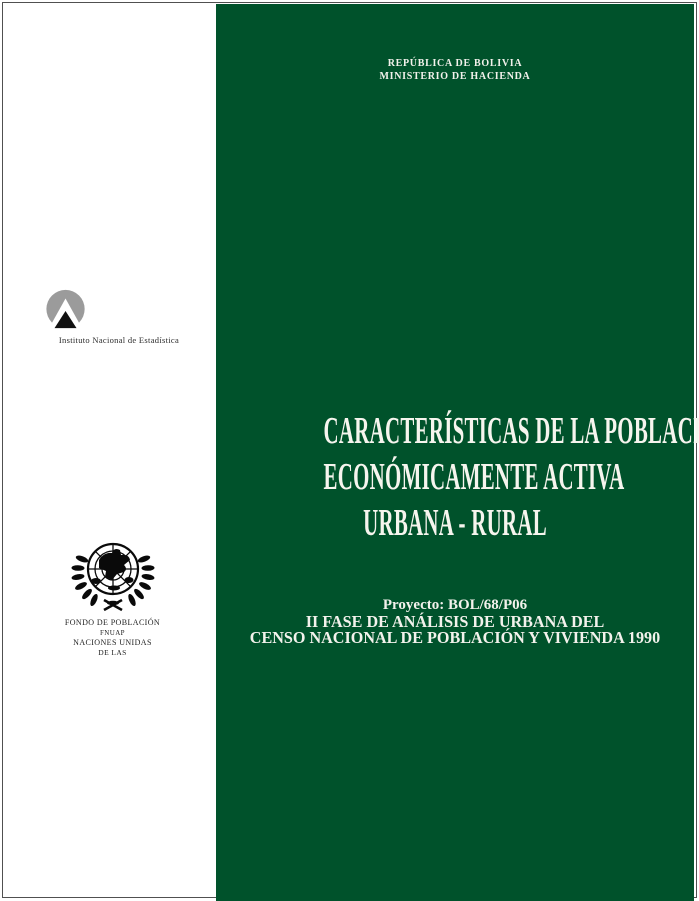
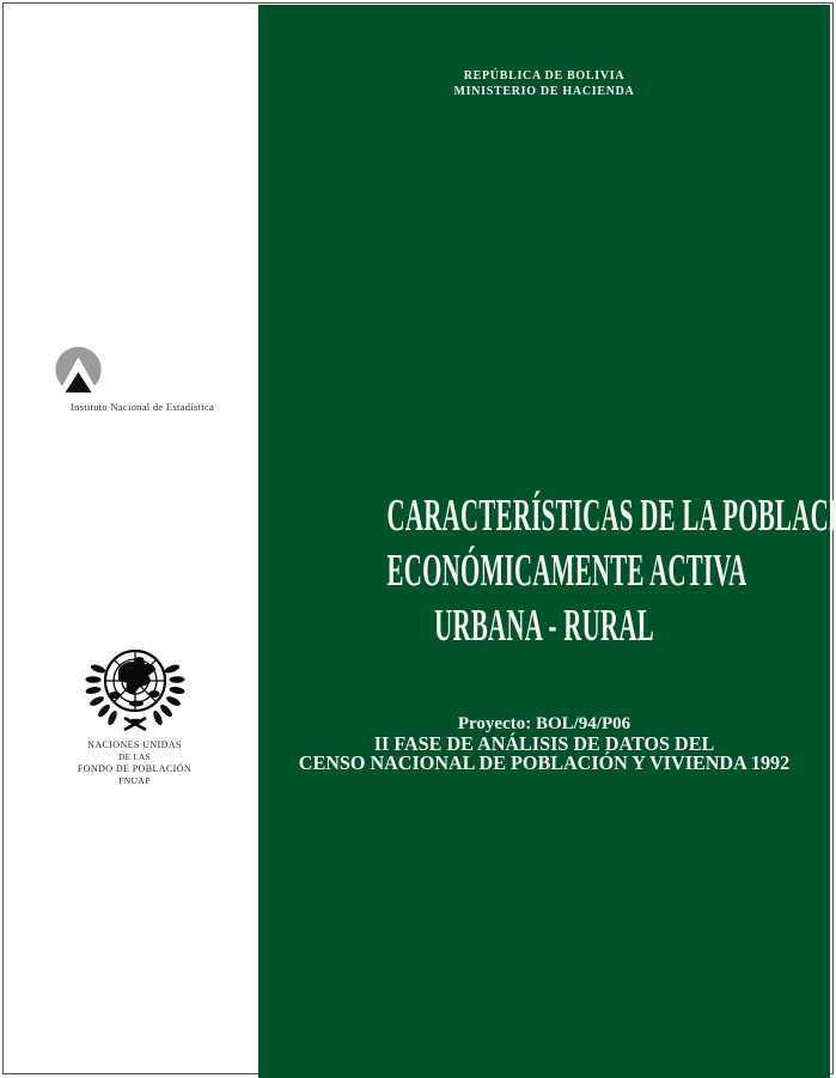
  REPÚBLICA DE BOLIVIA
  MINISTERIO DE HACIENDA
  CARACTERÍSTICAS DE LA POBLACI
  ECONÓMICAMENTE ACTIVA
  URBANA - RURAL
- Proyecto: BOL/68/P06
+ Proyecto: BOL/94/P06
- II FASE DE ANÁLISIS DE URBANA DEL
+ II FASE DE ANÁLISIS DE DATOS DEL
- CENSO NACIONAL DE POBLACIÓN Y VIVIENDA 1990
+ CENSO NACIONAL DE POBLACIÓN Y VIVIENDA 1992
  Instituto Nacional de Estadística
- FONDO DE POBLACIÓN
+ NACIONES UNIDAS
- FNUAP
+ DE LAS
- NACIONES UNIDAS
+ FONDO DE POBLACIÓN
- DE LAS
+ FNUAP
